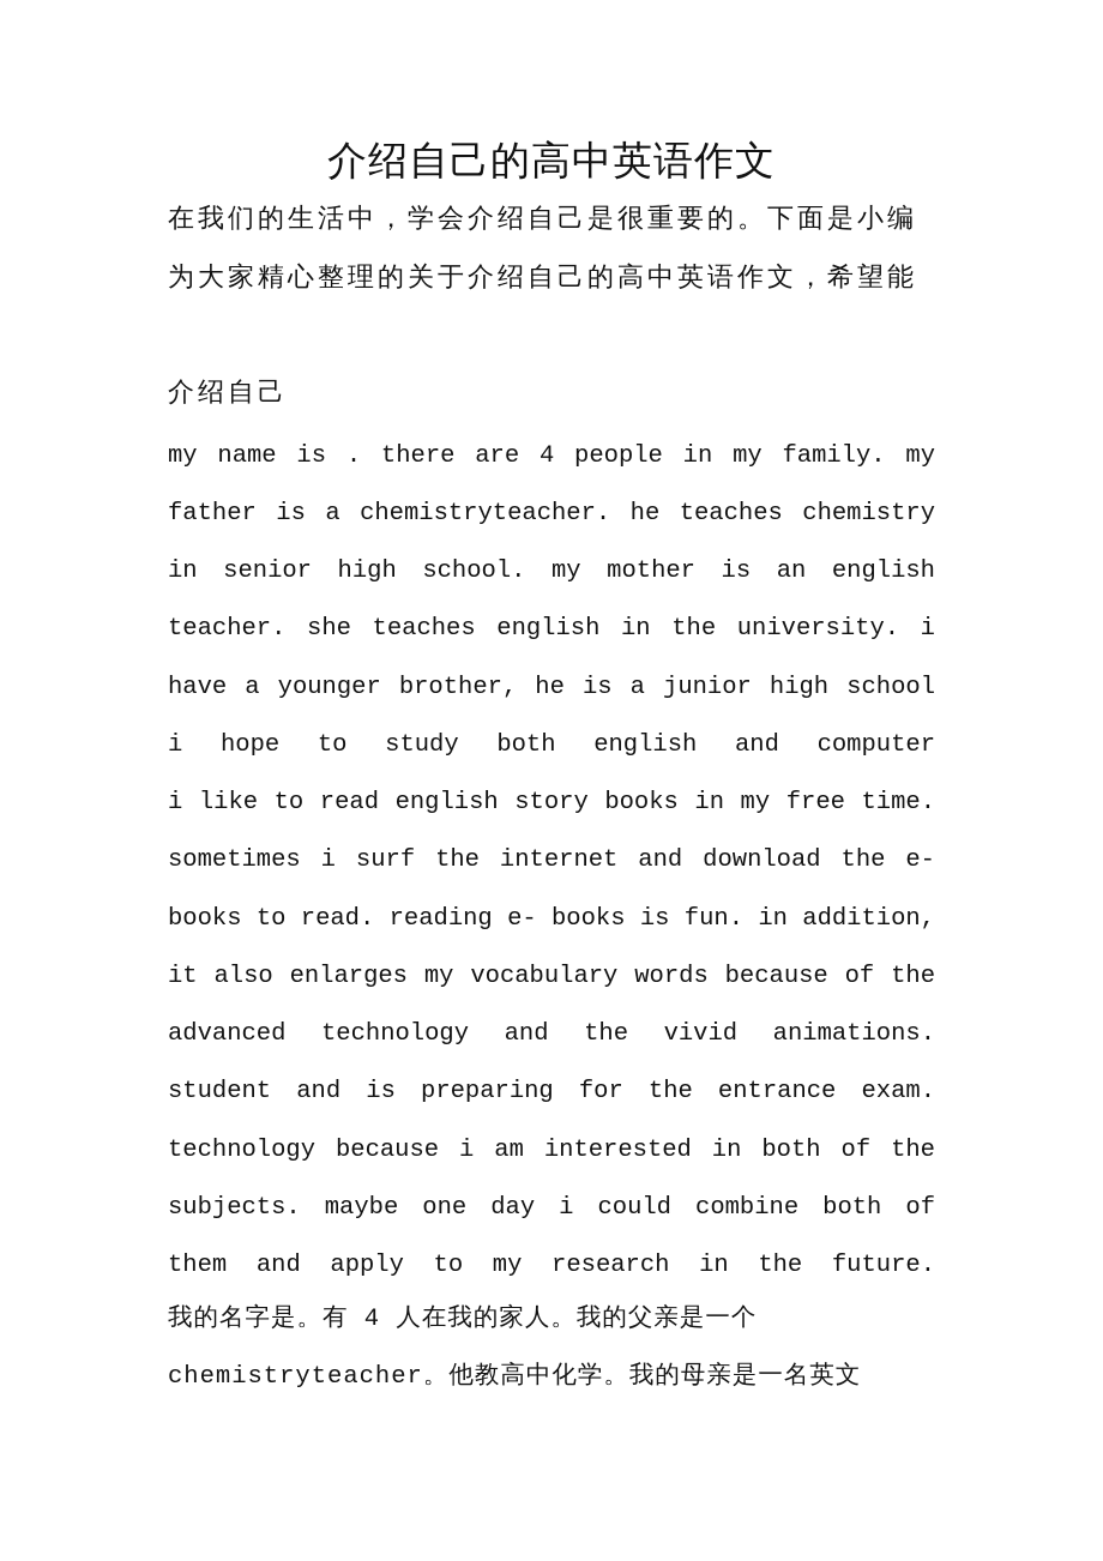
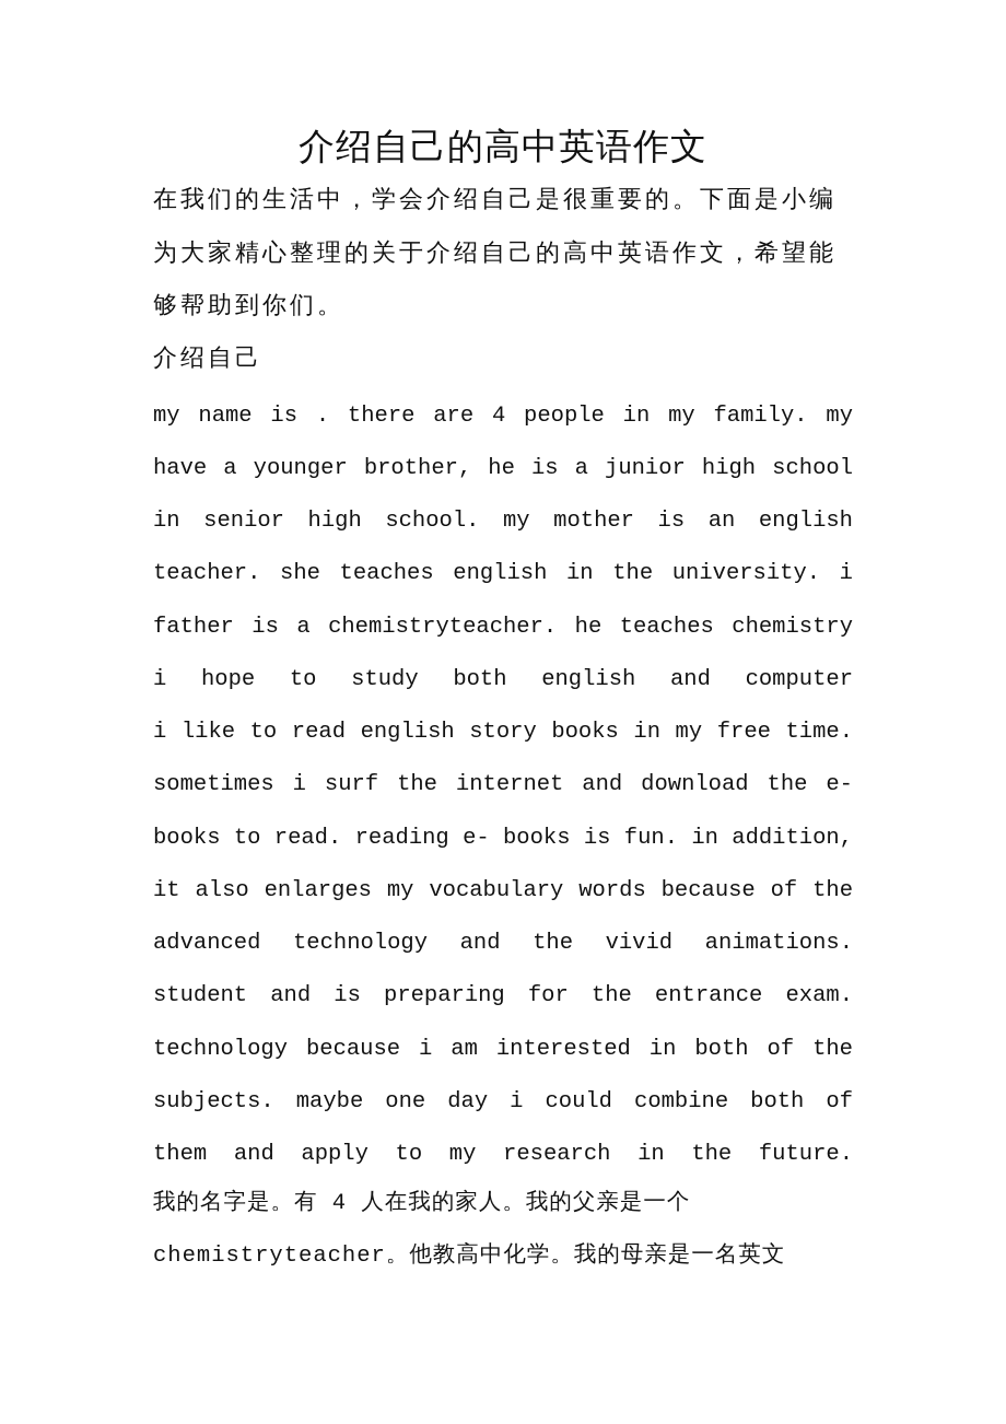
  介绍自己的高中英语作文
  在我们的生活中，学会介绍自己是很重要的。下面是小编
  为大家精心整理的关于介绍自己的高中英语作文，希望能
+ 够帮助到你们。
  介绍自己
  my name is . there are 4 people in my family. my
- father is a chemistryteacher. he teaches chemistry
+ have a younger brother, he is a junior high school
  in senior high school. my mother is an english
  teacher. she teaches english in the university. i
- have a younger brother, he is a junior high school
+ father is a chemistryteacher. he teaches chemistry
  i hope to study both english and computer
  i like to read english story books in my free time.
  sometimes i surf the internet and download the e-
  books to read. reading e- books is fun. in addition,
  it also enlarges my vocabulary words because of the
  advanced technology and the vivid animations.
  student and is preparing for the entrance exam.
  technology because i am interested in both of the
  subjects. maybe one day i could combine both of
  them and apply to my research in the future.
  我的名字是。有 4 人在我的家人。我的父亲是一个
  chemistryteacher。他教高中化学。我的母亲是一名英文
